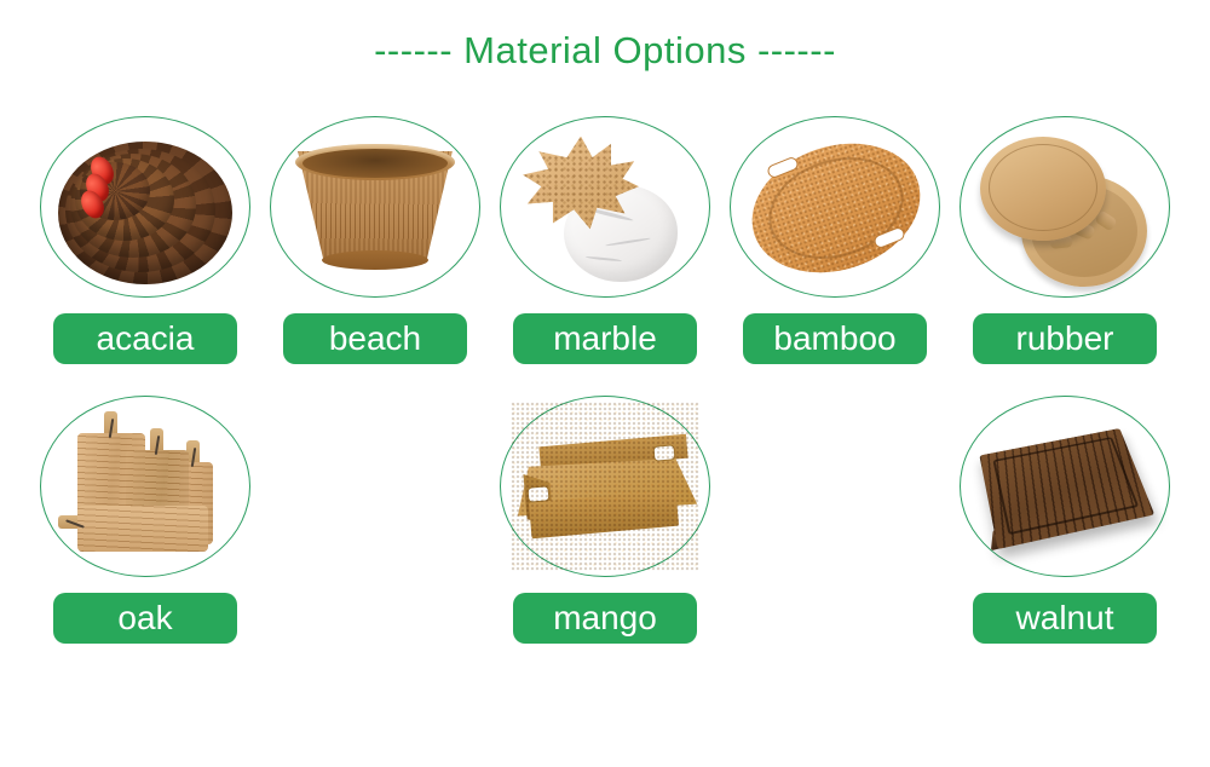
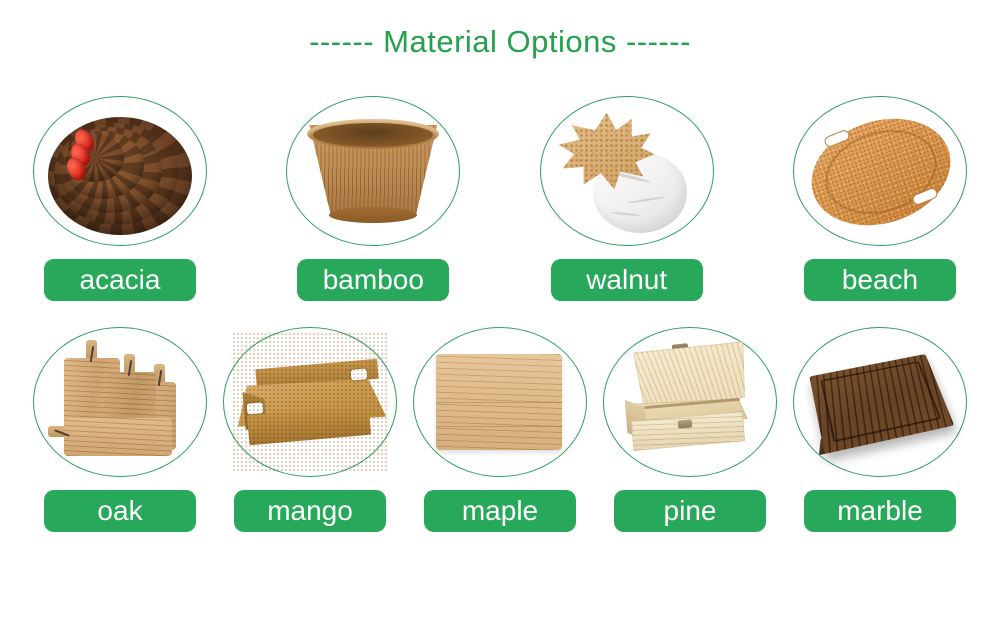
  ------ Material Options ------
  acacia
- beach
+ bamboo
- marble
+ walnut
- bamboo
+ beach
- rubber
  oak
  mango
+ maple
+ pine
- walnut
+ marble
